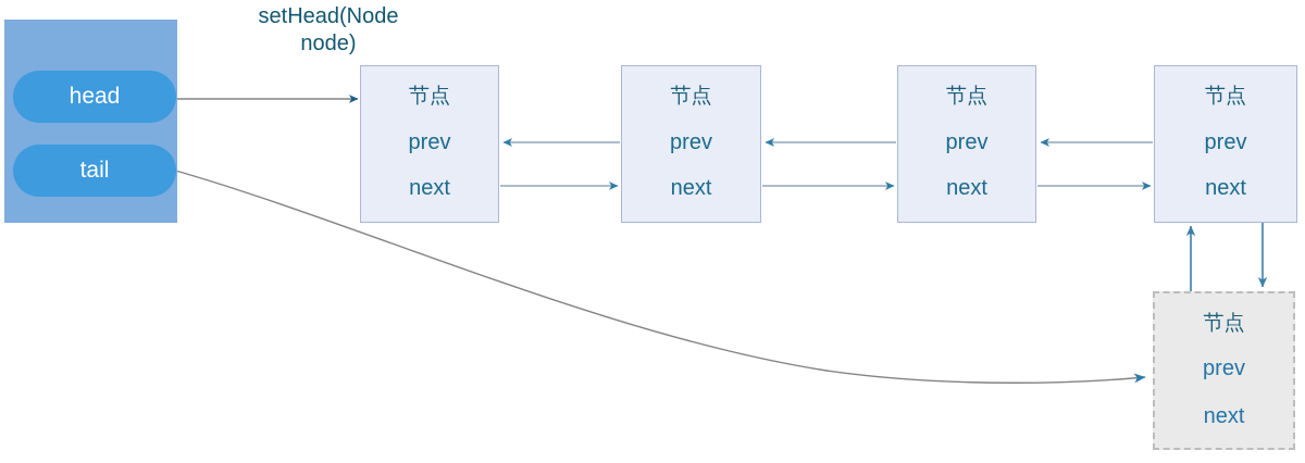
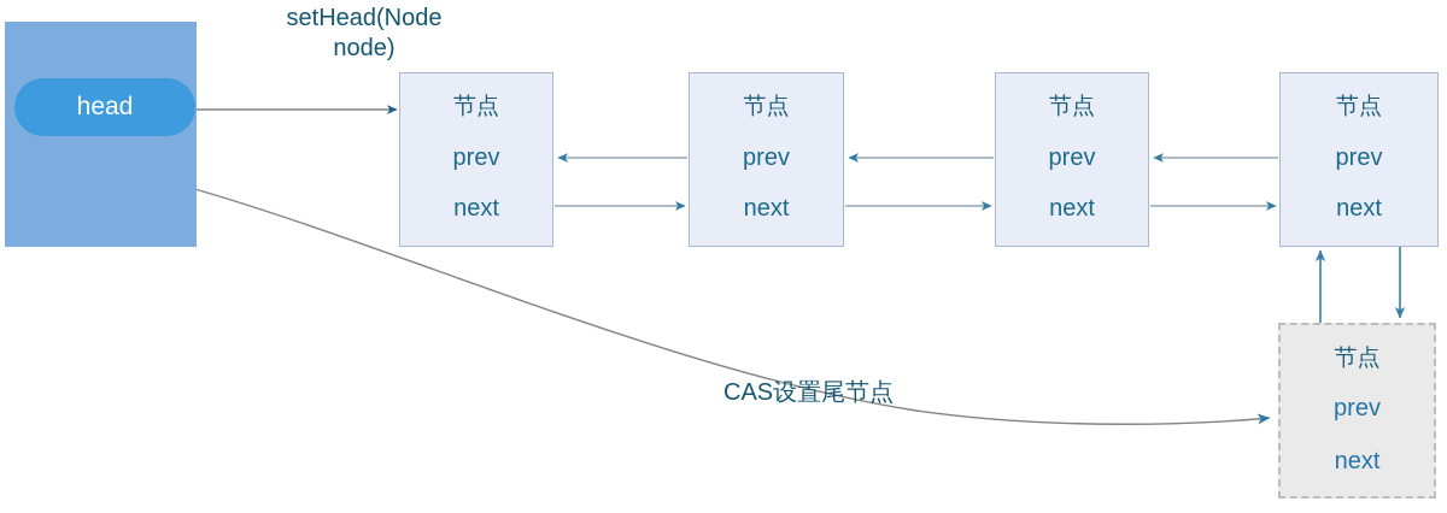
  head
- tail
  setHead(Node node)
+ CAS设置尾节点
  节点
  prev
  next
  节点
  prev
  next
  节点
  prev
  next
  节点
  prev
  next
  节点
  prev
  next
